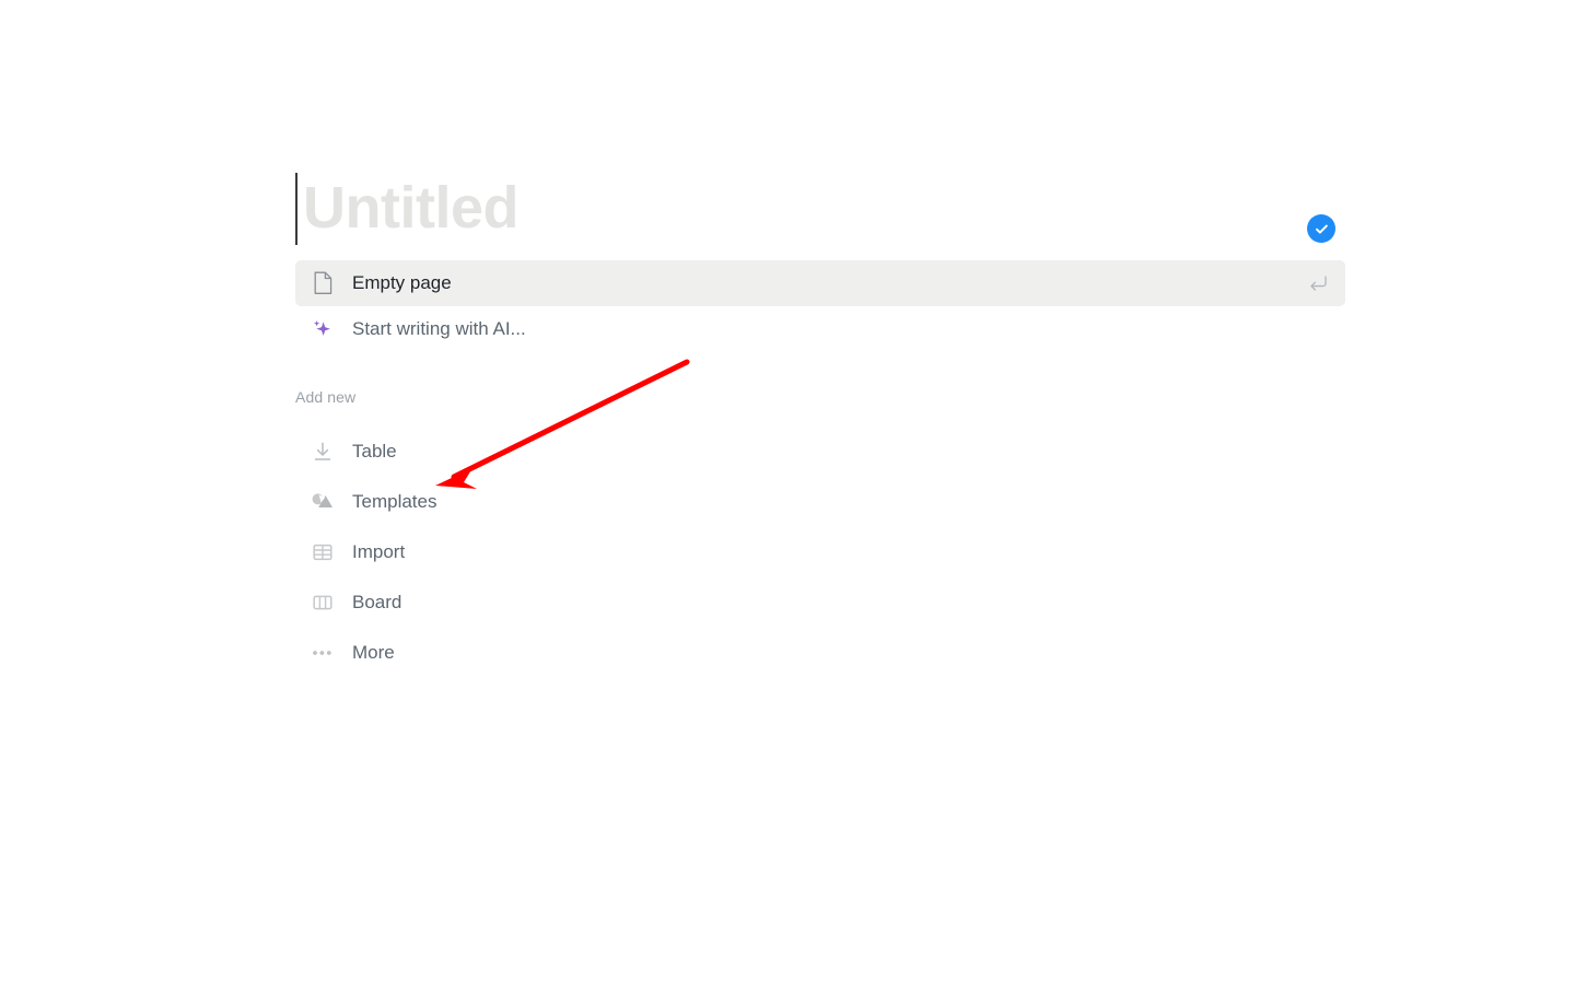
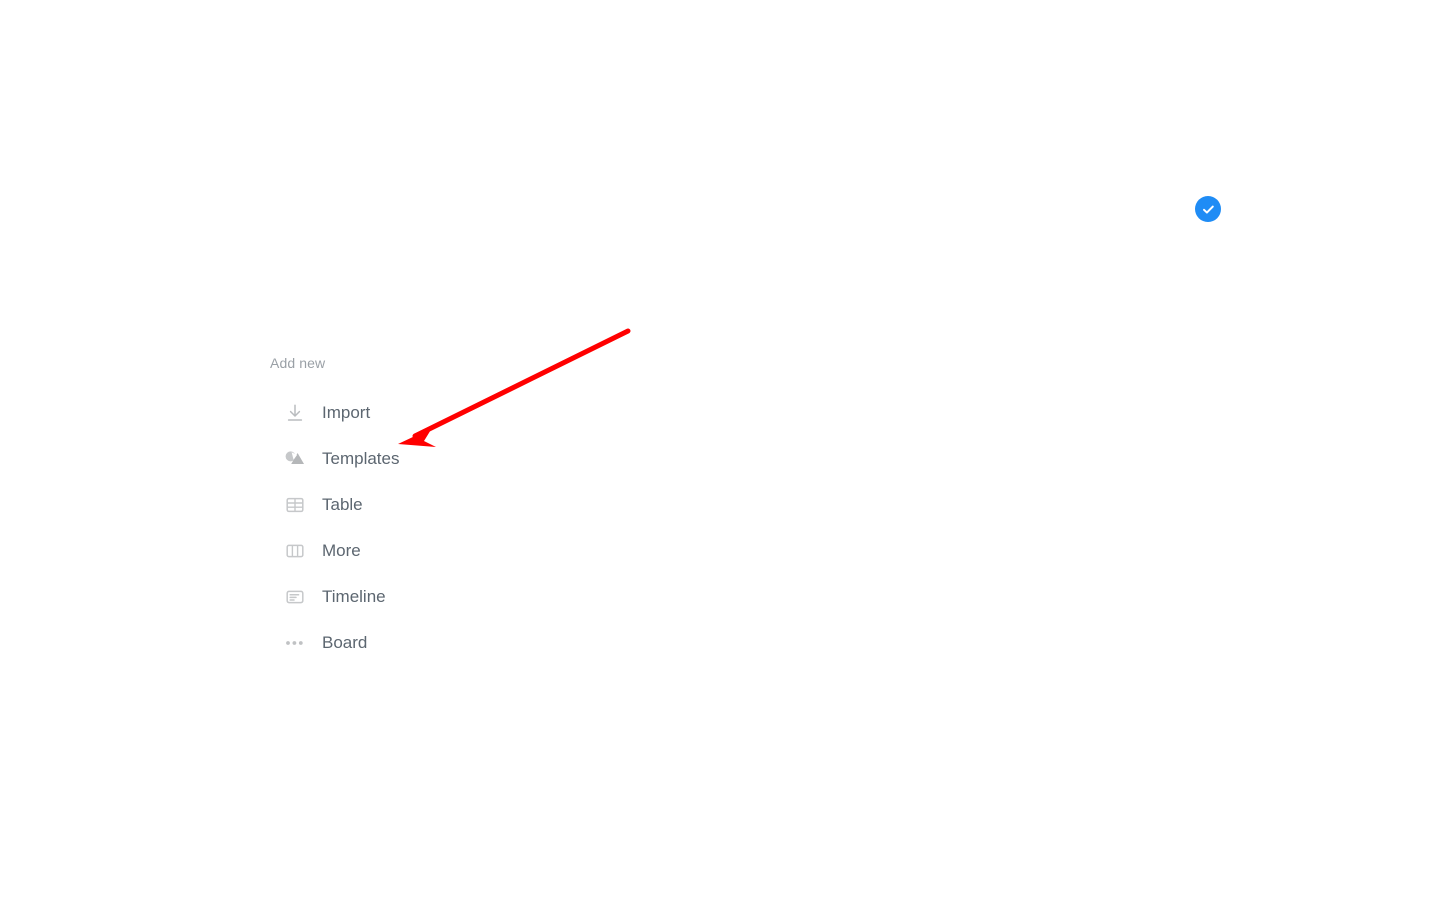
- Untitled
- Empty page
- Start writing with AI...
  Add new
- Table
+ Import
  Templates
- Import
+ Table
- Board
+ More
+ Timeline
- More
+ Board
